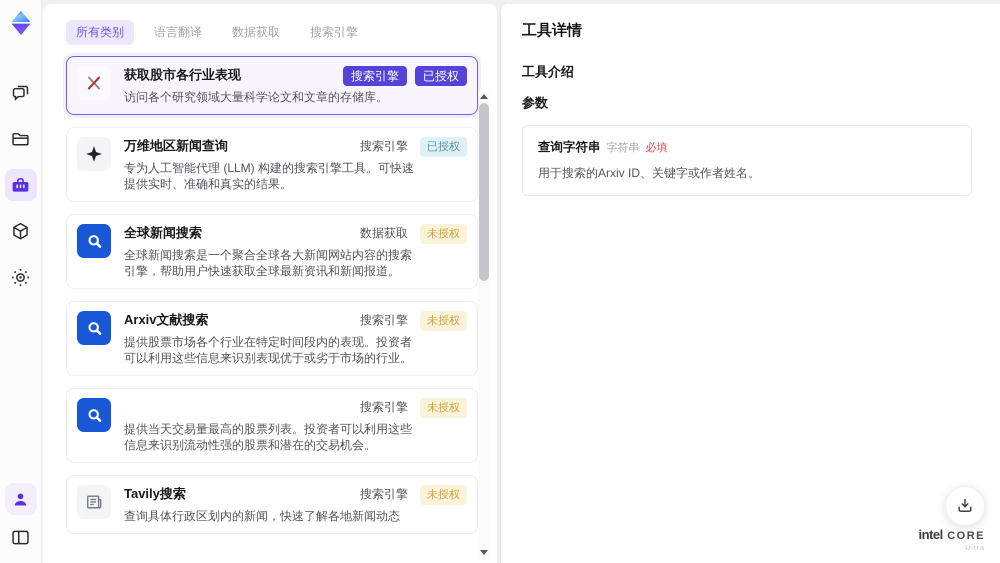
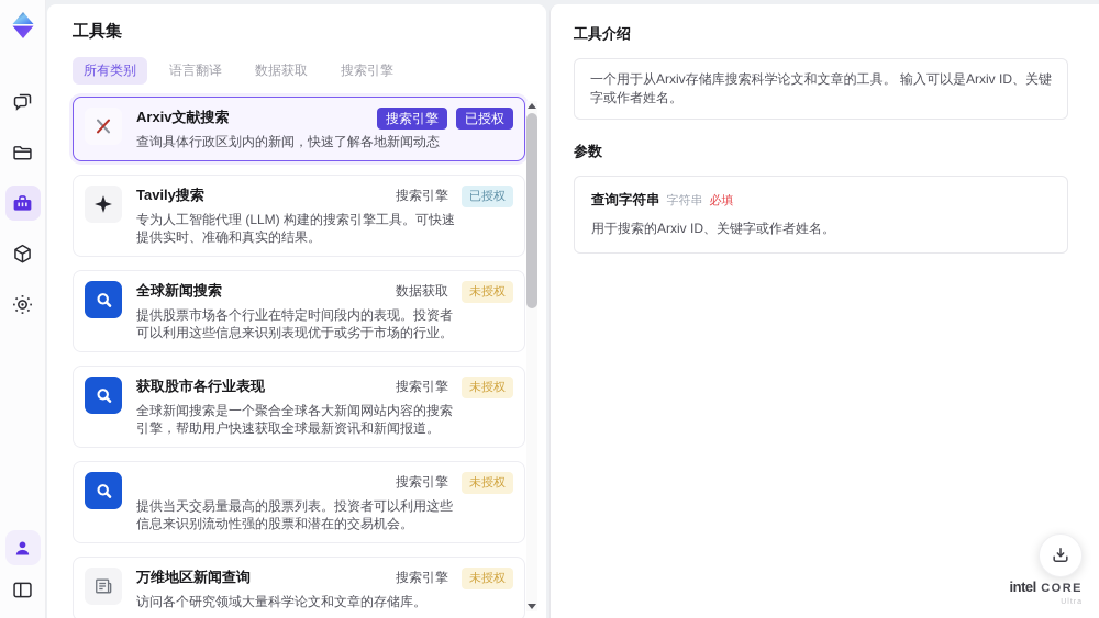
+ 工具集
  所有类别
  语言翻译
  数据获取
  搜索引擎
- 获取股市各行业表现
+ Arxiv文献搜索
  搜索引擎
  已授权
- 访问各个研究领域大量科学论文和文章的存储库。
+ 查询具体行政区划内的新闻，快速了解各地新闻动态
- 万维地区新闻查询
+ Tavily搜索
  搜索引擎
  已授权
  专为人工智能代理 (LLM) 构建的搜索引擎工具。可快速提供实时、准确和真实的结果。
  全球新闻搜索
  数据获取
  未授权
- 全球新闻搜索是一个聚合全球各大新闻网站内容的搜索引擎，帮助用户快速获取全球最新资讯和新闻报道。
+ 提供股票市场各个行业在特定时间段内的表现。投资者可以利用这些信息来识别表现优于或劣于市场的行业。
- Arxiv文献搜索
+ 获取股市各行业表现
  搜索引擎
  未授权
- 提供股票市场各个行业在特定时间段内的表现。投资者可以利用这些信息来识别表现优于或劣于市场的行业。
+ 全球新闻搜索是一个聚合全球各大新闻网站内容的搜索引擎，帮助用户快速获取全球最新资讯和新闻报道。
  搜索引擎
  未授权
  提供当天交易量最高的股票列表。投资者可以利用这些信息来识别流动性强的股票和潜在的交易机会。
- Tavily搜索
+ 万维地区新闻查询
  搜索引擎
  未授权
- 查询具体行政区划内的新闻，快速了解各地新闻动态
+ 访问各个研究领域大量科学论文和文章的存储库。
- 工具详情
  工具介绍
+ 一个用于从Arxiv存储库搜索科学论文和文章的工具。 输入可以是Arxiv ID、关键字或作者姓名。
  参数
  查询字符串
  字符串
  必填
  用于搜索的Arxiv ID、关键字或作者姓名。
  intel CORE
